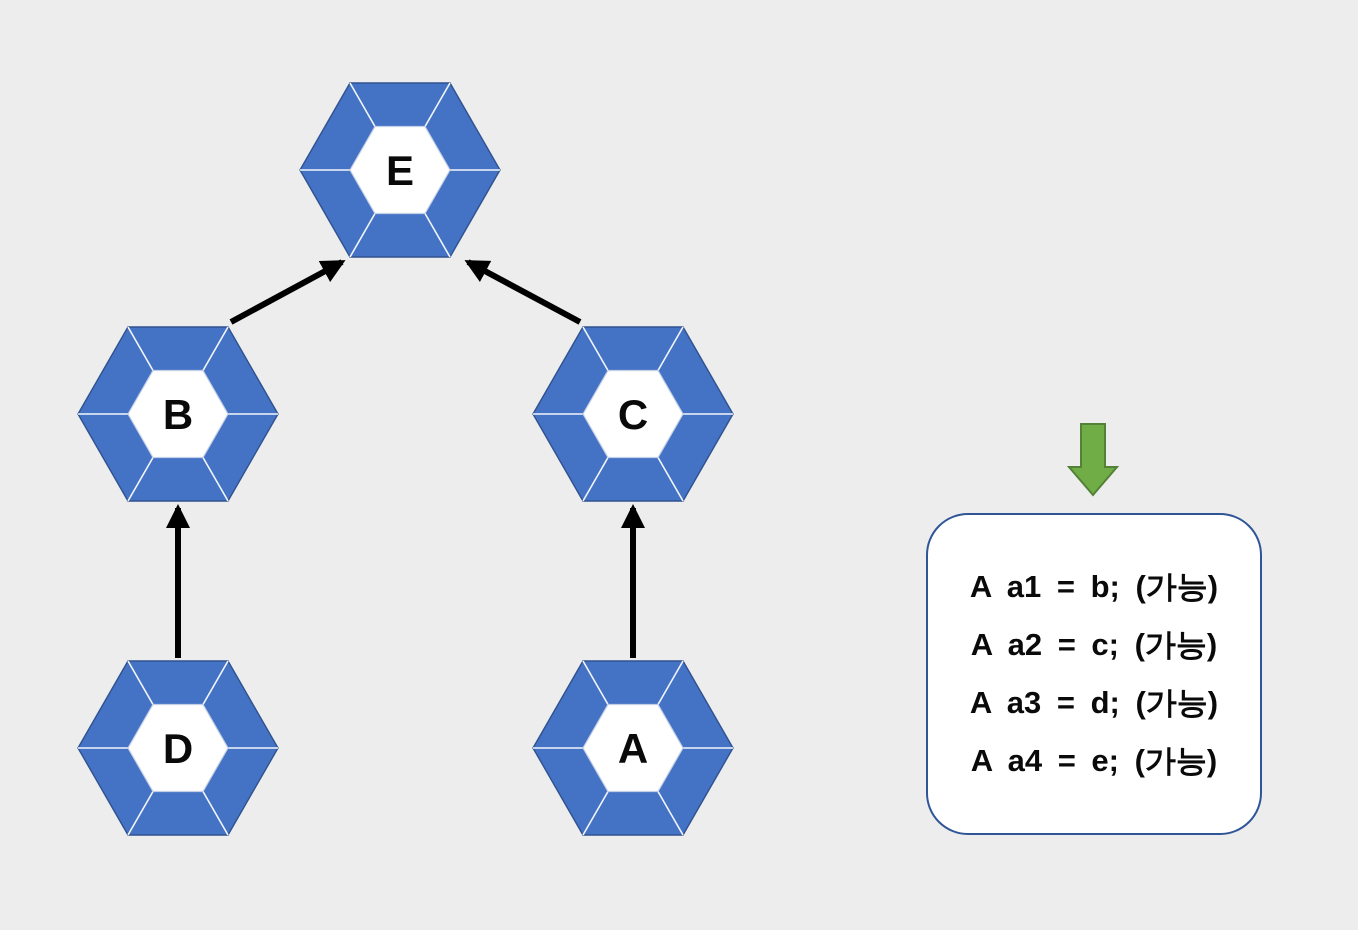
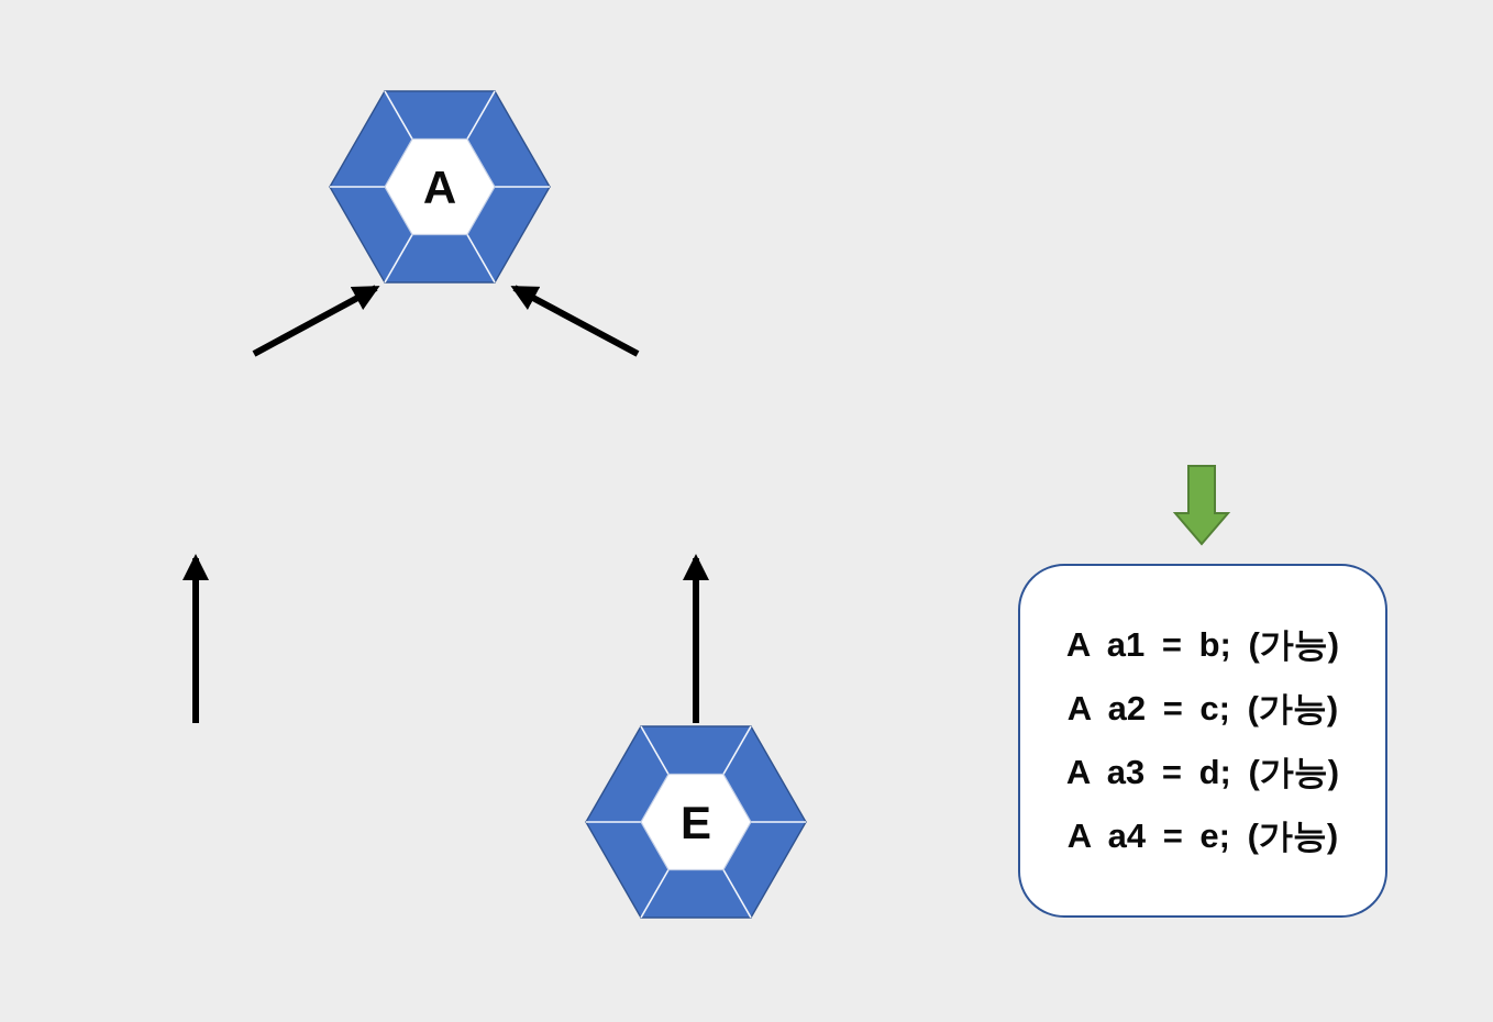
- E
+ A
- B
- C
- D
- A
+ E
  A a1 = b; (가능)
  A a2 = c; (가능)
  A a3 = d; (가능)
  A a4 = e; (가능)
